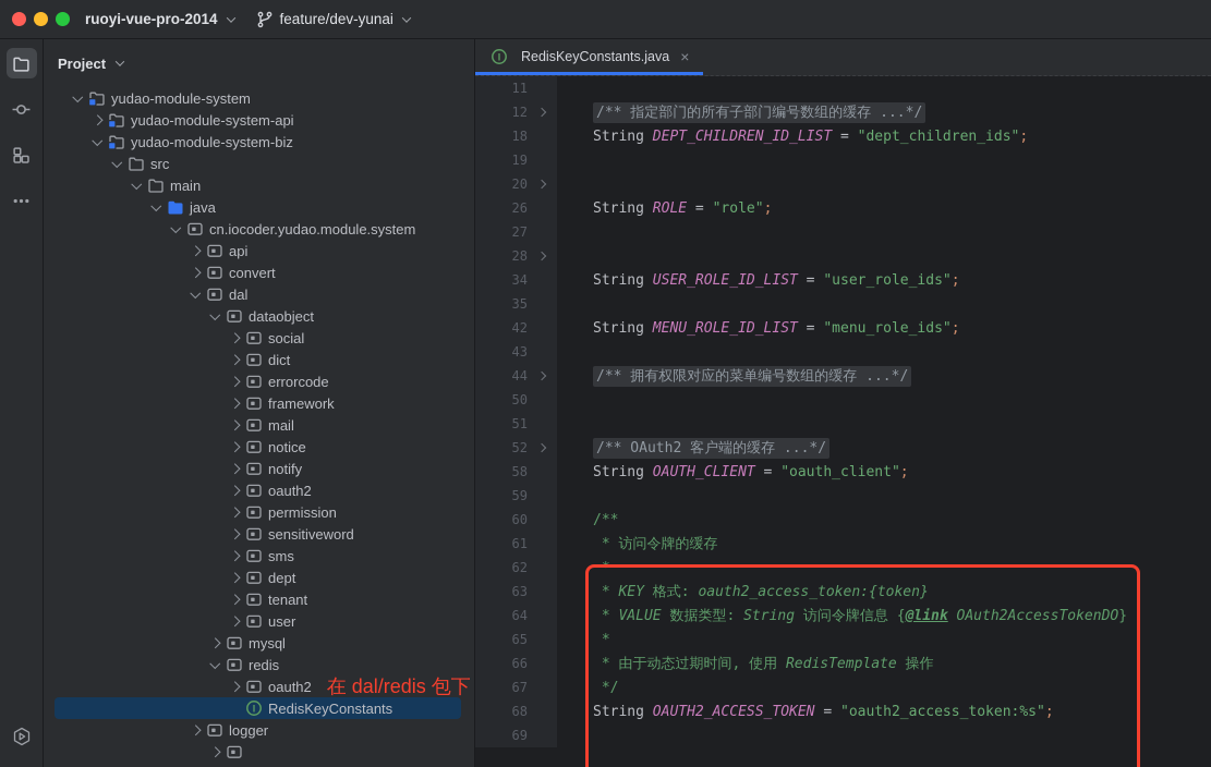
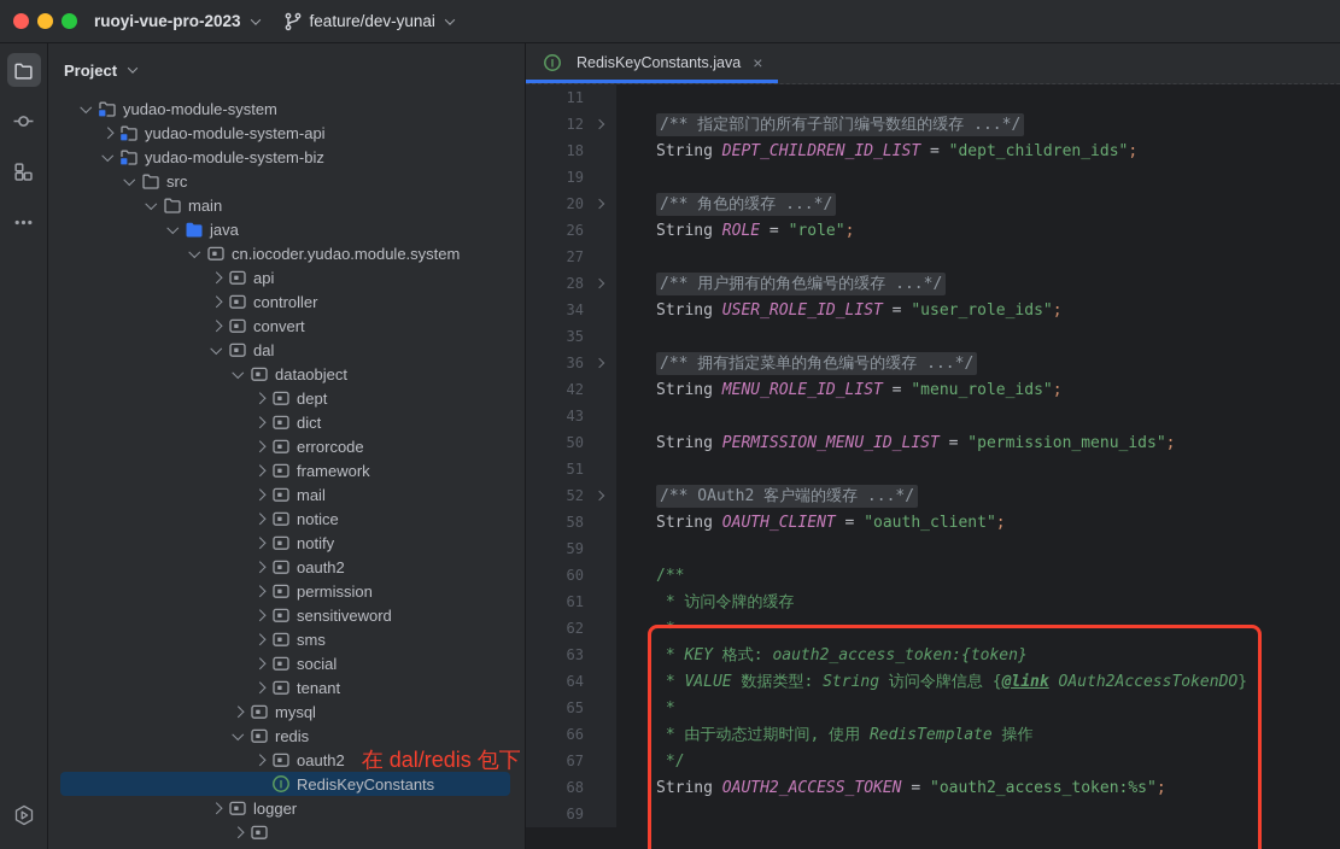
- ruoyi-vue-pro-2014
+ ruoyi-vue-pro-2023
  feature/dev-yunai
  Project
  yudao-module-system
  yudao-module-system-api
  yudao-module-system-biz
  src
  main
  java
  cn.iocoder.yudao.module.system
  api
+ controller
  convert
  dal
  dataobject
- social
+ dept
  dict
  errorcode
  framework
  mail
  notice
  notify
  oauth2
  permission
  sensitiveword
  sms
- dept
+ social
  tenant
- user
  mysql
  redis
  oauth2
  在 dal/redis 包下
  I
  RedisKeyConstants
  logger
  I
  RedisKeyConstants.java
  ×
  11
  12
  /** 指定部门的所有子部门编号数组的缓存 ...*/
  18
  String DEPT_CHILDREN_ID_LIST = "dept_children_ids";
  19
  20
+ /** 角色的缓存 ...*/
  26
  String ROLE = "role";
  27
  28
+ /** 用户拥有的角色编号的缓存 ...*/
  34
  String USER_ROLE_ID_LIST = "user_role_ids";
  35
+ 36
+ /** 拥有指定菜单的角色编号的缓存 ...*/
  42
  String MENU_ROLE_ID_LIST = "menu_role_ids";
  43
- 44
- /** 拥有权限对应的菜单编号数组的缓存 ...*/
  50
+ String PERMISSION_MENU_ID_LIST = "permission_menu_ids";
  51
  52
  /** OAuth2 客户端的缓存 ...*/
  58
  String OAUTH_CLIENT = "oauth_client";
  59
  60
  /**
  61
  * 访问令牌的缓存
  62
  *
  63
  * KEY 格式: oauth2_access_token:{token}
  64
  * VALUE 数据类型: String 访问令牌信息 {@link OAuth2AccessTokenDO}
  65
  *
  66
  * 由于动态过期时间, 使用 RedisTemplate 操作
  67
  */
  68
  String OAUTH2_ACCESS_TOKEN = "oauth2_access_token:%s";
  69
